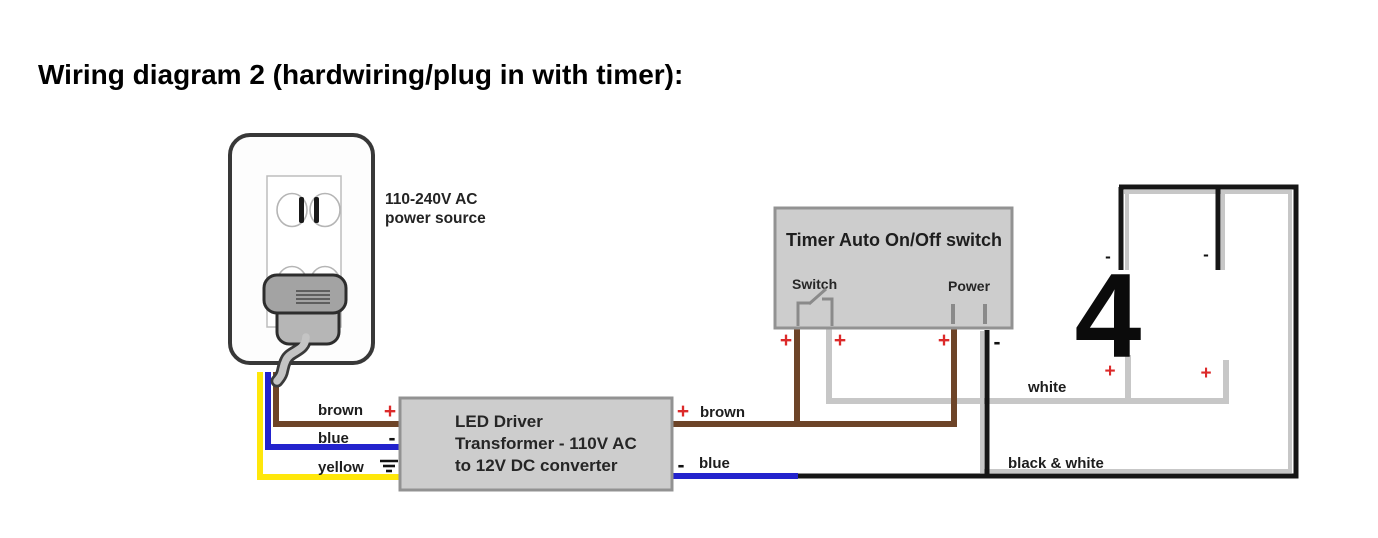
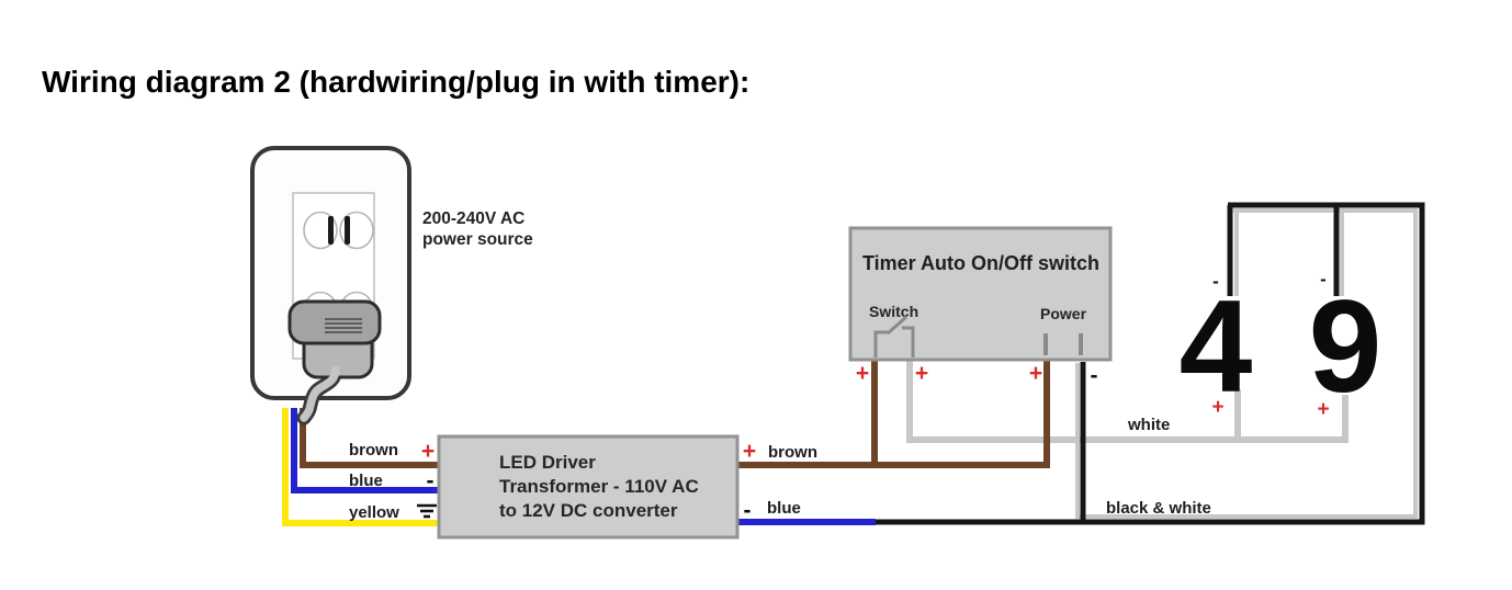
  Wiring diagram 2 (hardwiring/plug in with timer):
- 110-240V AC
+ 200-240V AC
  power source
  LED Driver
  Transformer - 110V AC
  to 12V DC converter
  Timer Auto On/Off switch
  Switch
  Power
  4
+ 9
  +
  -
  +
  -
  +
  +
  +
  -
  -
  -
  +
  +
  brown
  blue
  yellow
  brown
  blue
  white
  black & white
